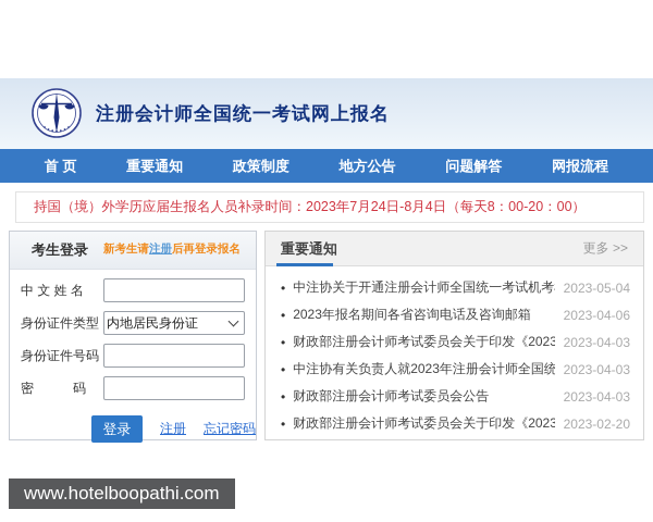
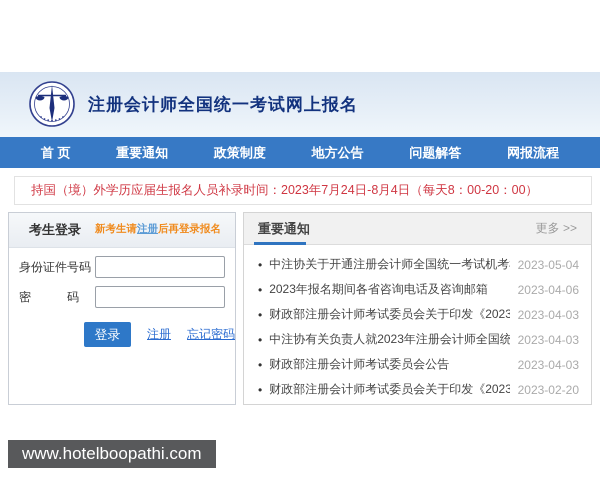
  注册会计师全国统一考试网上报名
  首 页
  重要通知
  政策制度
  地方公告
  问题解答
  网报流程
  持国（境）外学历应届生报名人员补录时间：2023年7月24日-8月4日（每天8：00-20：00）
  考生登录
  新考生请注册后再登录报名
- 中 文 姓 名
- 身份证件类型
- 内地居民身份证
  身份证件号码
  密 码
  登录
  注册
  忘记密码
  重要通知
  更多 >>
  •
  2023-05-04
  •
  2023年报名期间各省咨询电话及咨询邮箱
  2023-04-06
  •
  财政部注册会计师考试委员会关于印发《2023
  2023-04-03
  •
  中注协有关负责人就2023年注册会计师全国统
  2023-04-03
  •
  财政部注册会计师考试委员会公告
  2023-04-03
  •
  财政部注册会计师考试委员会关于印发《2023
  2023-02-20
  www.hotelboopathi.com
